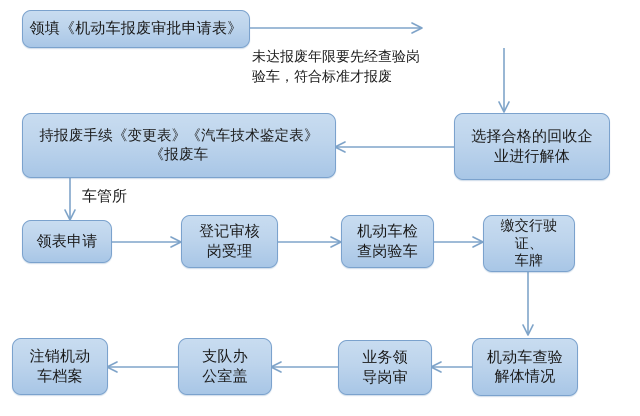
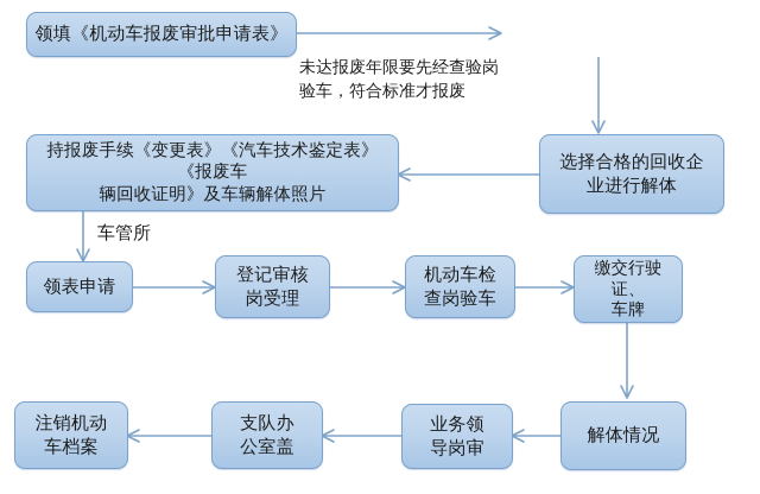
  领填《机动车报废审批申请表》
  未达报废年限要先经查验岗
  验车，符合标准才报废
  持报废手续《变更表》《汽车技术鉴定表》《报废车
+ 辆回收证明》及车辆解体照片
  选择合格的回收企
  业进行解体
  车管所
  领表申请
  登记审核
  岗受理
  机动车检
  查岗验车
  缴交行驶证、
  车牌
- 机动车查验
  解体情况
  业务领
  导岗审
  支队办
  公室盖
  注销机动
  车档案
